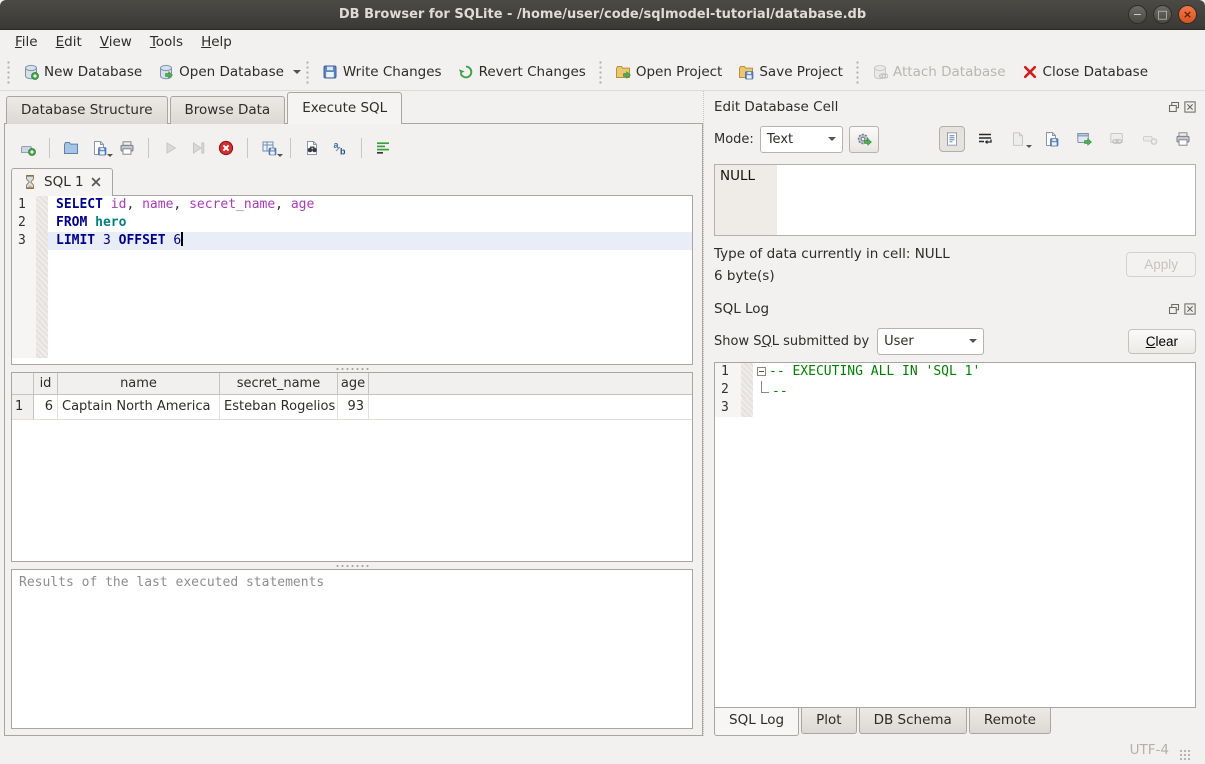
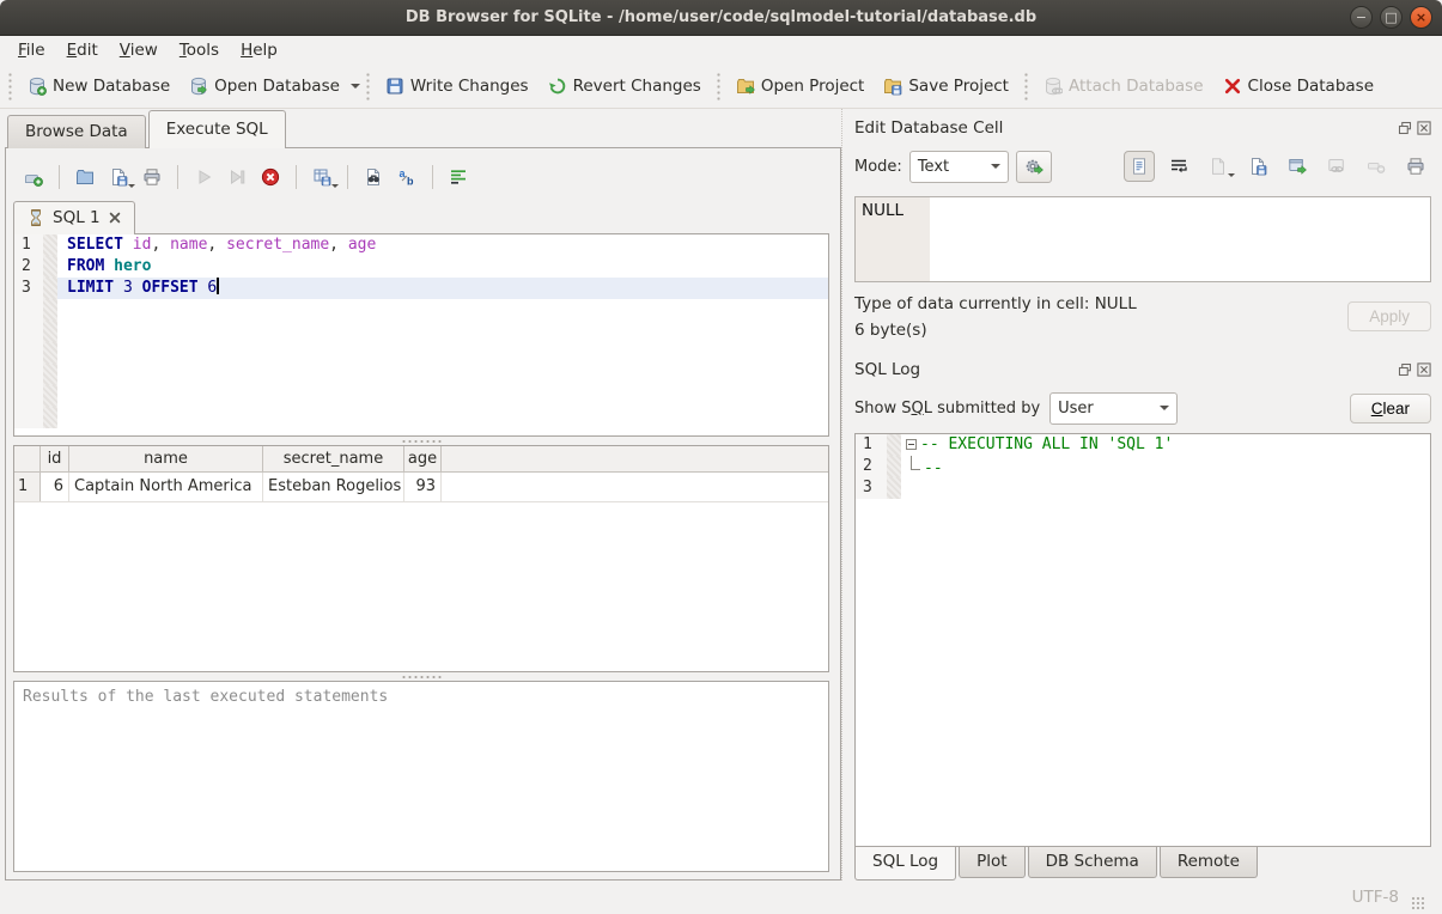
  DB Browser for SQLite - /home/user/code/sqlmodel-tutorial/database.db
  −
  □
  ×
  File
  Edit
  View
  Tools
  Help
  New Database
  Open Database
  Write Changes
  Revert Changes
  Open Project
  Save Project
  Attach Database
  Close Database
- Database Structure
  Browse Data
  Execute SQL
  a
  b
  SQL 1
  1
  SELECT id, name, secret_name, age
  2
  FROM hero
  3
  LIMIT 3 OFFSET 6
  id
  name
  secret_name
  age
  1
  6
  Captain North America
  Esteban Rogelios
  93
  Results of the last executed statements
  Edit Database Cell
  Mode:
  Text
  NULL
  Type of data currently in cell: NULL
  6 byte(s)
  Apply
  SQL Log
  Show SQL submitted by
  User
  Clear
  1
  -- EXECUTING ALL IN 'SQL 1'
  2
  --
  3
  SQL Log
  Plot
  DB Schema
  Remote
- UTF-4
+ UTF-8
